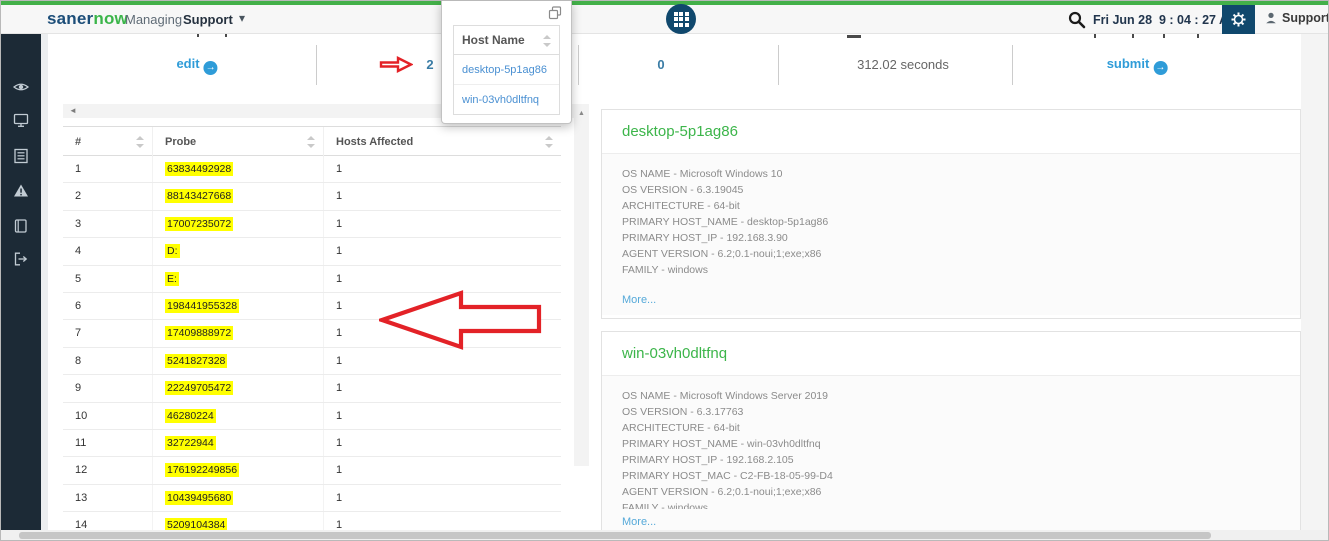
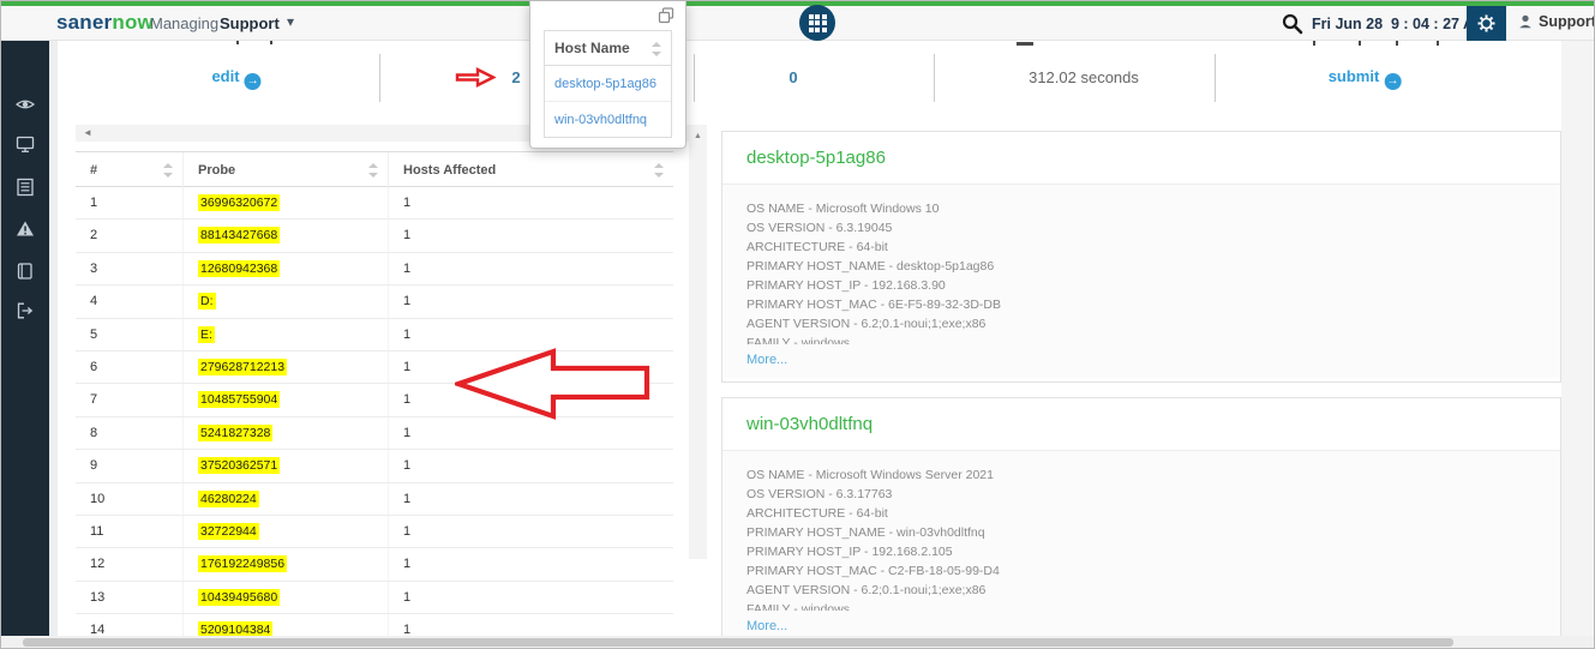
  sanernow
  Managing
  Support
  Fri Jun 28 9 : 04 : 27
  Support
  edit
  2
  0
  312.02 seconds
  submit
  #
  Probe
  Hosts Affected
  1
- 63834492928
+ 36996320672
  1
  2
  88143427668
  1
  3
- 17007235072
+ 12680942368
  1
  4
  D:
  1
  5
  E:
  1
  6
- 198441955328
+ 279628712213
  1
  7
- 17409888972
+ 10485755904
  1
  8
  5241827328
  1
  9
- 22249705472
+ 37520362571
  1
  10
  46280224
  1
  11
  32722944
  1
  12
  176192249856
  1
  13
  10439495680
  1
  14
  5209104384
  1
  Host Name
  desktop-5p1ag86
  win-03vh0dltfnq
  desktop-5p1ag86
  OS NAME - Microsoft Windows 10
  OS VERSION - 6.3.19045
  ARCHITECTURE - 64-bit
  PRIMARY HOST_NAME - desktop-5p1ag86
  PRIMARY HOST_IP - 192.168.3.90
+ PRIMARY HOST_MAC - 6E-F5-89-32-3D-DB
  AGENT VERSION - 6.2;0.1-noui;1;exe;x86
  FAMILY - windows
  More...
  win-03vh0dltfnq
- OS NAME - Microsoft Windows Server 2019
+ OS NAME - Microsoft Windows Server 2021
  OS VERSION - 6.3.17763
  ARCHITECTURE - 64-bit
  PRIMARY HOST_NAME - win-03vh0dltfnq
  PRIMARY HOST_IP - 192.168.2.105
  PRIMARY HOST_MAC - C2-FB-18-05-99-D4
  AGENT VERSION - 6.2;0.1-noui;1;exe;x86
  FAMILY - windows
  More...
